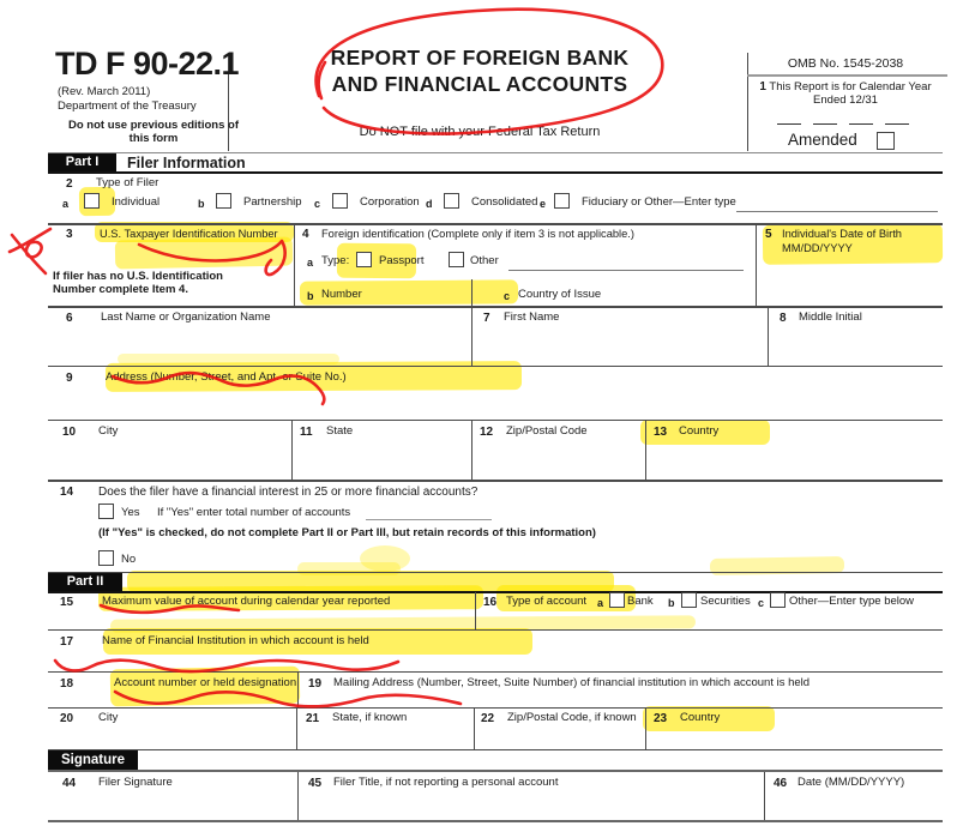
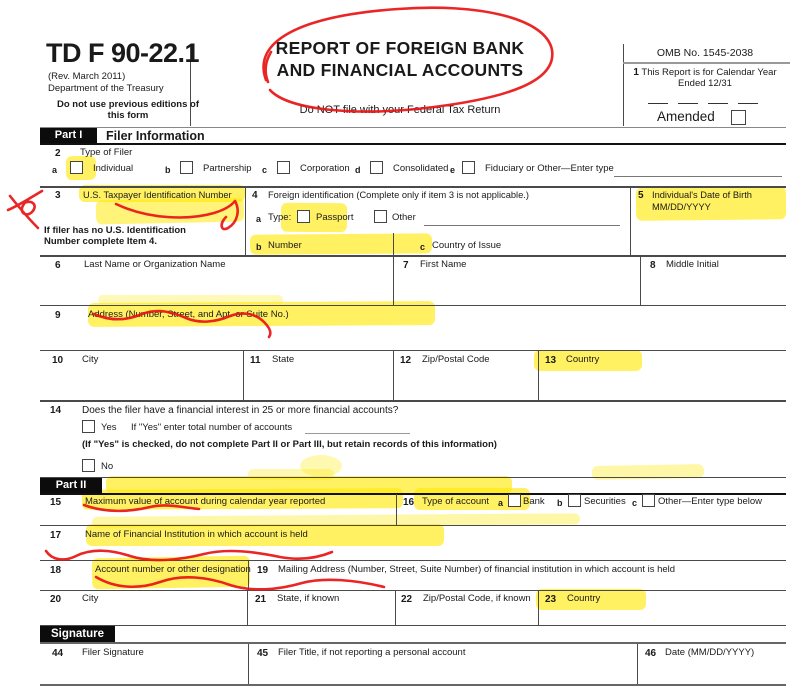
  TD F 90-22.1
  (Rev. March 2011)
  Department of the Treasury
  Do not use previous editions of this form
  REPORT OF FOREIGN BANK
  AND FINANCIAL ACCOUNTS
  OMB No. 1545-2038
  1 This Report is for Calendar Year Ended 12/31
  Amended
  Part I
  Filer Information
  2
  Type of Filer
  a
  Individual
  b
  Partnership
  c
  Corporation
  d
  Consolidated
  e
  Fiduciary or Other—Enter type
  3
  U.S. Taxpayer Identification Number
  If filer has no U.S. Identification Number complete Item 4.
  4
  Foreign identification (Complete only if item 3 is not applicable.)
  a
  Type:
  Passport
  Other
  b
  Number
  c
  Country of Issue
  5
  Individual's Date of Birth
  MM/DD/YYYY
  6
  Last Name or Organization Name
  7
  First Name
  8
  Middle Initial
  9
  Adress (Nmber, Seet, and Aptite No.)
  10
  City
  11
  State
  12
  Zip/Postal Code
  13
  Country
  14
  Does the filer have a financial interest in 25 or more financial accounts?
  Yes
  If "Yes" enter total number of accounts
  (If "Yes" is checked, do not complete Part II or Part III, but retain records of this information)
  No
  Part II
  15
  Maximum value of account during calendar year reported
  16
  Type of account
  a
  Bank
  b
  Securities
  c
  Other—Enter type below
  17
  Name of Financial Institution in which account is held
  18
- Account number or held designation
+ Account number or other designation
  19
  Mailing Address (Number, Street, Suite Number) of financial institution in which account is held
  20
  City
  21
  State, if known
  22
  Zip/Postal Code, if known
  23
  Country
  Signature
  44
  Filer Signature
  45
  Filer Title, if not reporting a personal account
  46
  Date (MM/DD/YYYY)
